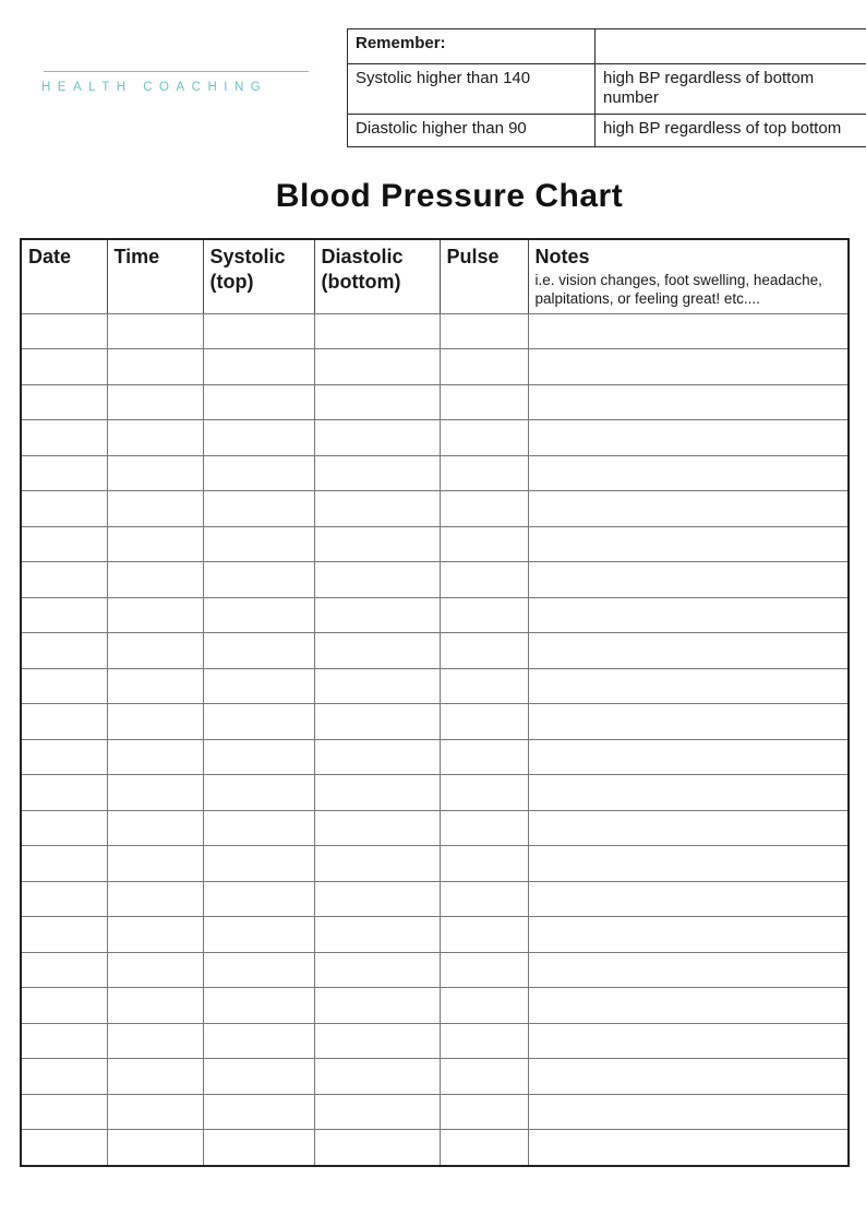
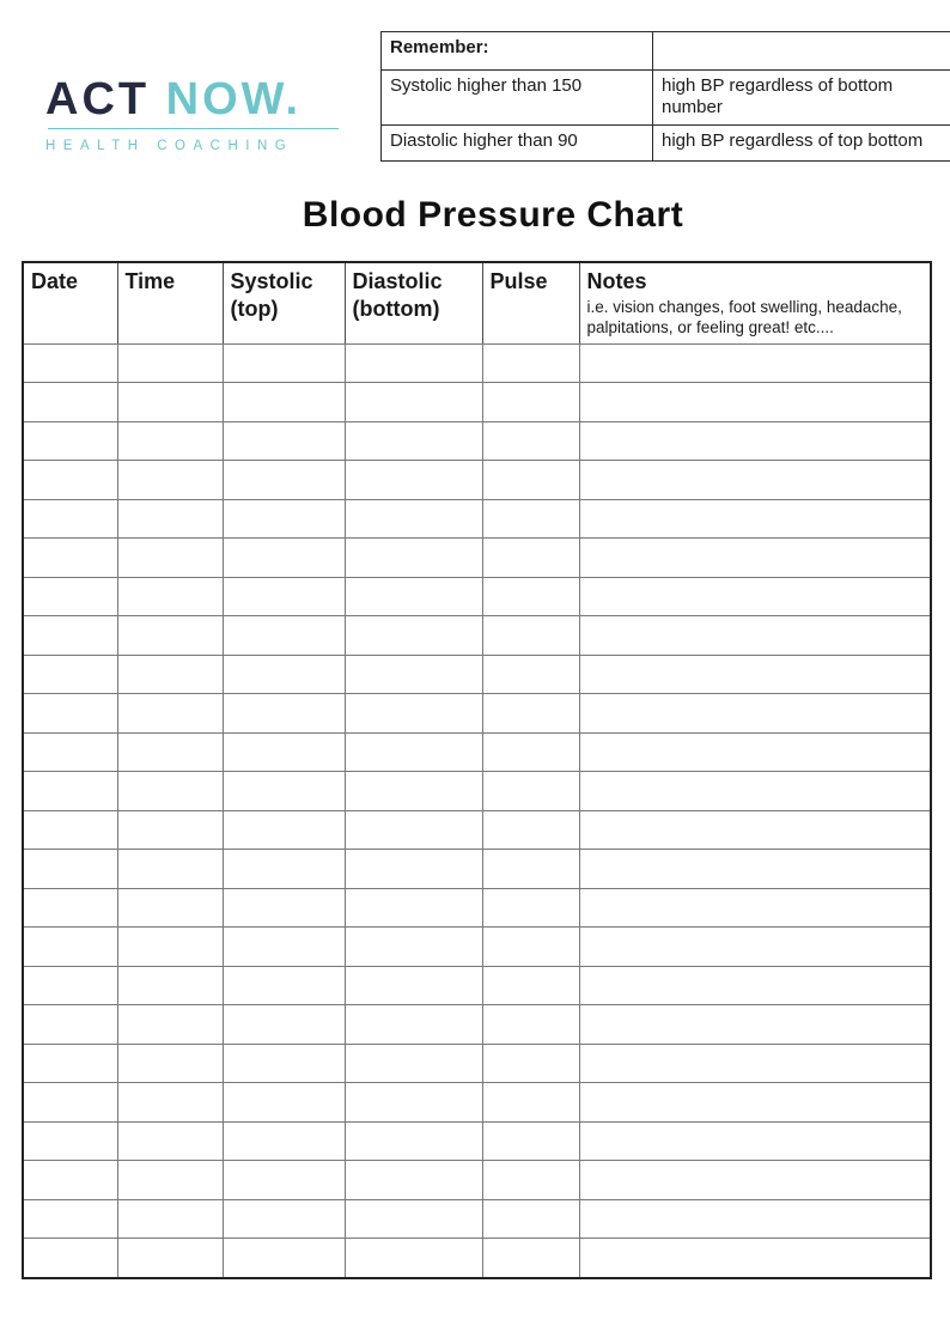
+ ACT NOW.
  HEALTH COACHING
  Remember:
- Systolic higher than 140	high BP regardless of bottom number
+ Systolic higher than 150	high BP regardless of bottom number
  Diastolic higher than 90	high BP regardless of top bottom
  Blood Pressure Chart
  Date	Time	Systolic(top)	Diastolic(bottom)	Pulse	Notesi.e. vision changes, foot swelling, headache, palpitations, or feeling great! etc....
